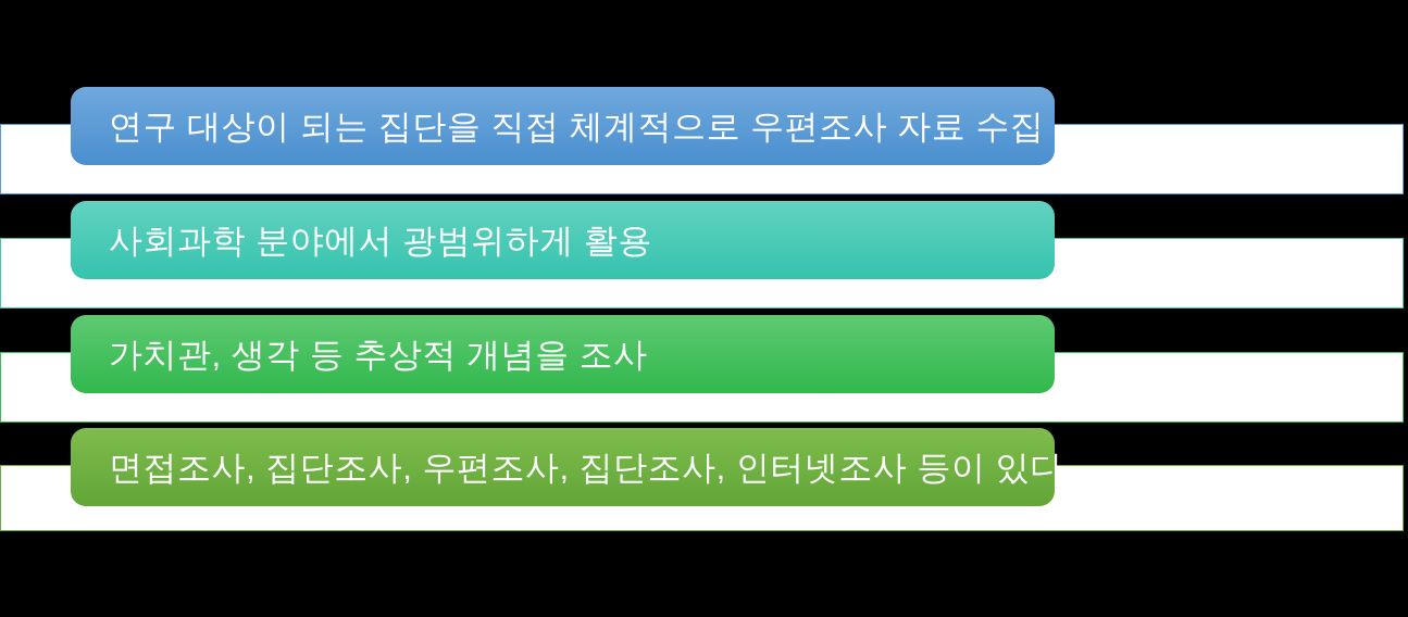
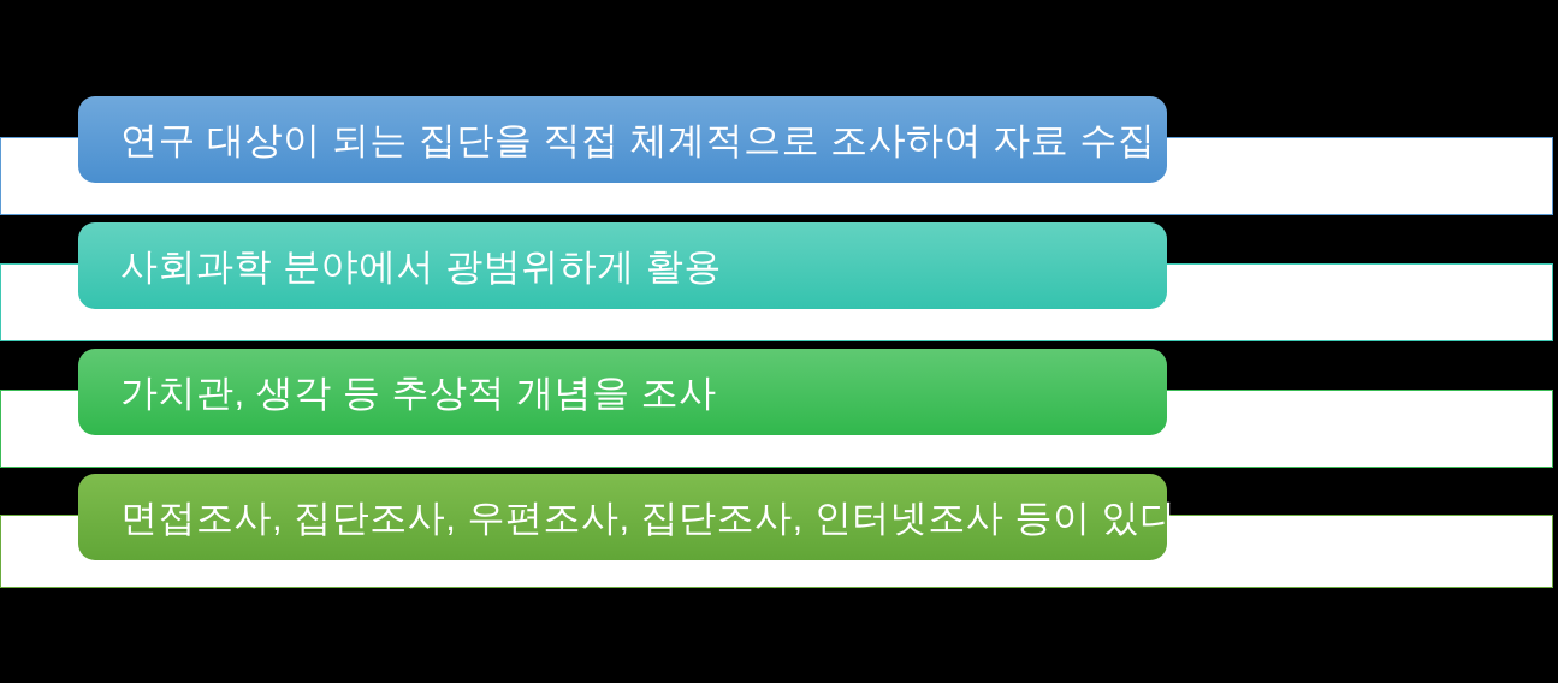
- 연구 대상이 되는 집단을 직접 체계적으로 우편조사 자료 수집
+ 연구 대상이 되는 집단을 직접 체계적으로 조사하여 자료 수집
  사회과학 분야에서 광범위하게 활용
  가치관, 생각 등 추상적 개념을 조사
  면접조사, 집단조사, 우편조사, 집단조사, 인터넷조사 등이 있다.
